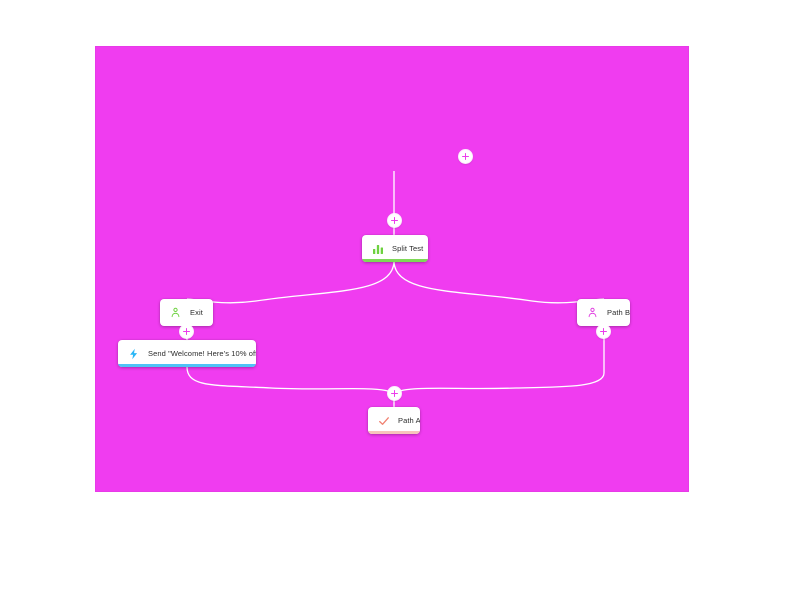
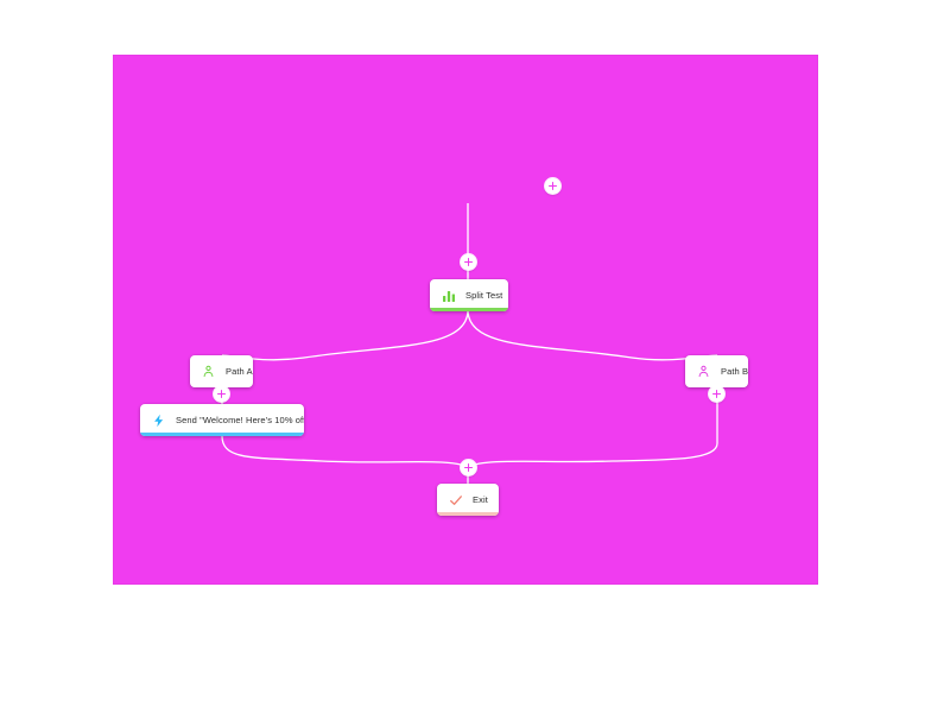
  Split Test
- Exit
+ Path A
  Path B
  Send "Welcome! Here's 10% of
- Path A
+ Exit
